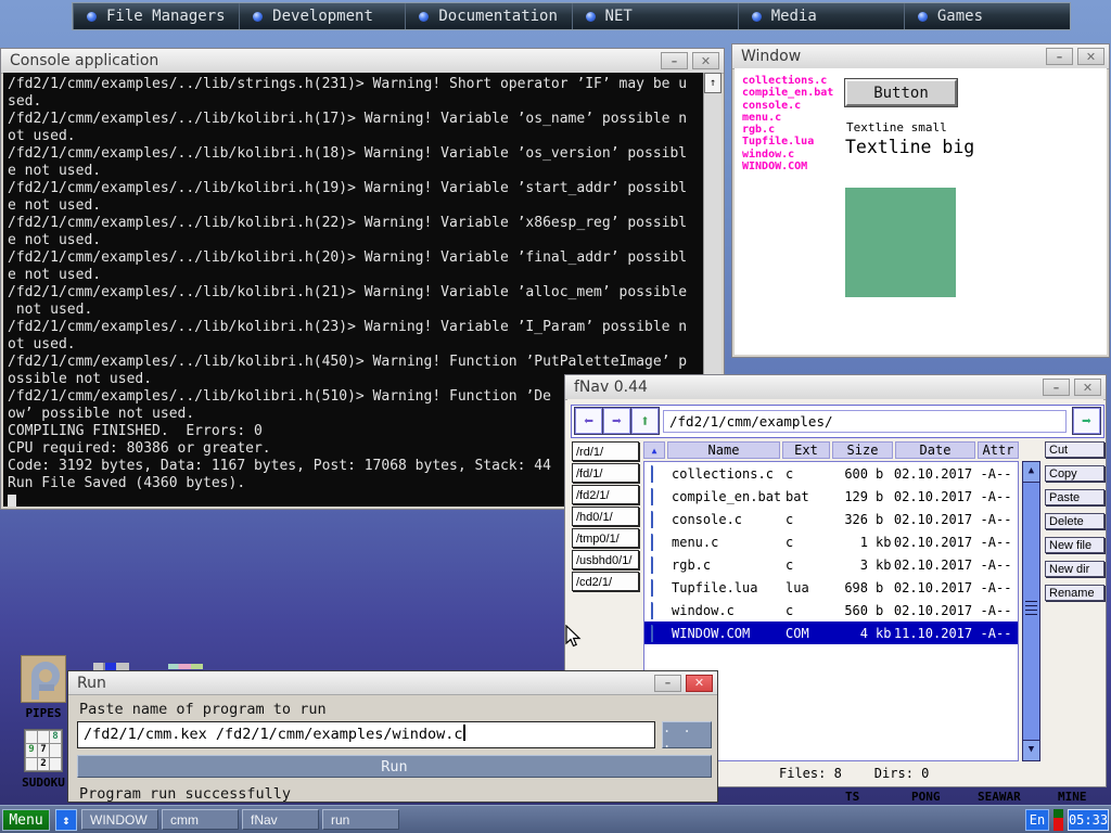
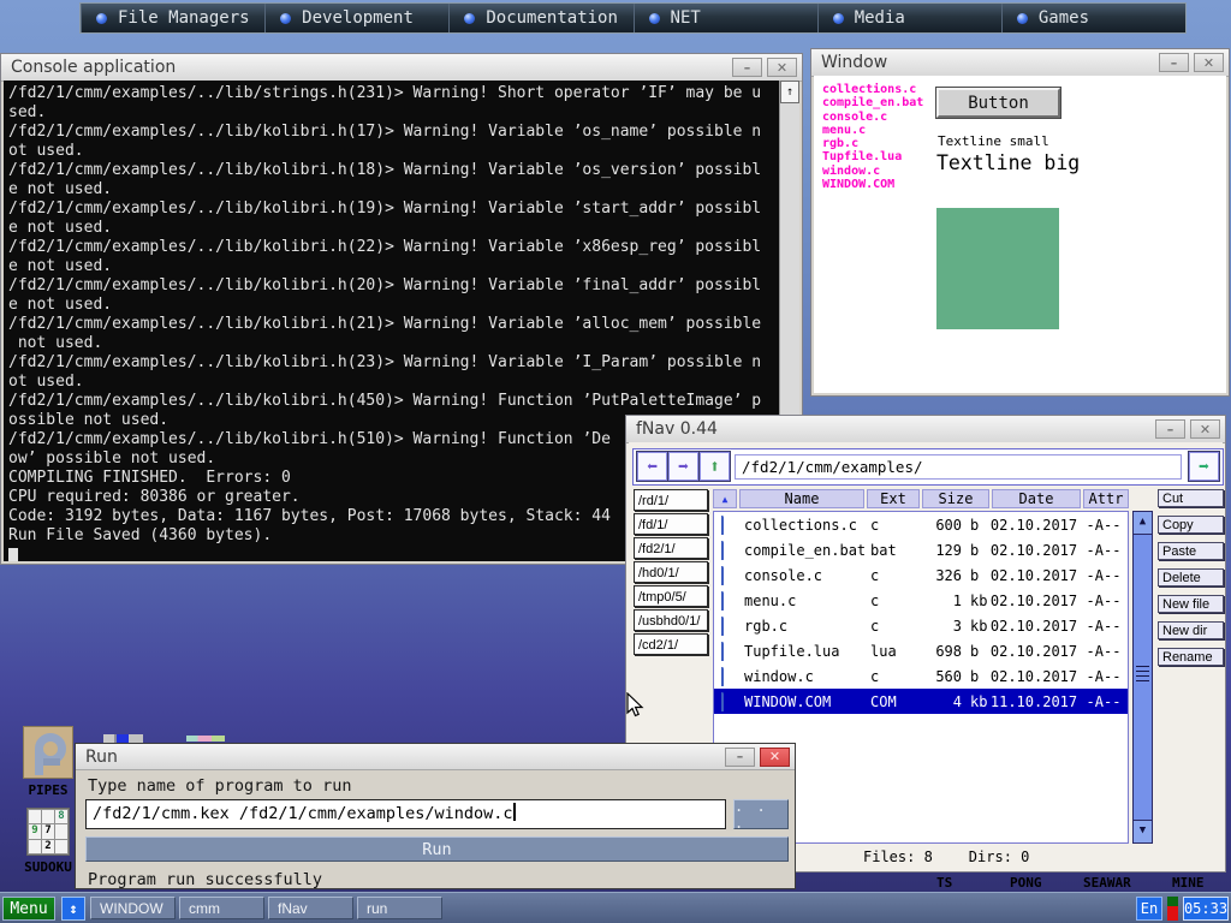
  File Managers
  Development
  Documentation
  NET
  Media
  Games
  PIPES
  8
  9
  7
  2
  SUDOKU
  TS
  PONG
  SEAWAR
  MINE
  Window
  collections.c
  compile_en.bat
  console.c
  menu.c
  rgb.c
  Tupfile.lua
  window.c
  WINDOW.COM
  Button
  Textline small
  Textline big
  Console application
  /fd2/1/cmm/examples/../lib/strings.h(231)> Warning! Short operator ’IF’ may be u
  sed.
  /fd2/1/cmm/examples/../lib/kolibri.h(17)> Warning! Variable ’os_name’ possible n
  ot used.
  /fd2/1/cmm/examples/../lib/kolibri.h(18)> Warning! Variable ’os_version’ possibl
  e not used.
  /fd2/1/cmm/examples/../lib/kolibri.h(19)> Warning! Variable ’start_addr’ possibl
  e not used.
  /fd2/1/cmm/examples/../lib/kolibri.h(22)> Warning! Variable ’x86esp_reg’ possibl
  e not used.
  /fd2/1/cmm/examples/../lib/kolibri.h(20)> Warning! Variable ’final_addr’ possibl
  e not used.
  /fd2/1/cmm/examples/../lib/kolibri.h(21)> Warning! Variable ’alloc_mem’ possible
  not used.
  /fd2/1/cmm/examples/../lib/kolibri.h(23)> Warning! Variable ’I_Param’ possible n
  ot used.
  /fd2/1/cmm/examples/../lib/kolibri.h(450)> Warning! Function ’PutPaletteImage’ p
  ossible not used.
  /fd2/1/cmm/examples/../lib/kolibri.h(510)> Warning! Function ’De
  ow’ possible not used.
  COMPILING FINISHED. Errors: 0
  CPU required: 80386 or greater.
  Code: 3192 bytes, Data: 1167 bytes, Post: 17068 bytes, Stack: 44
  Run File Saved (4360 bytes).
  ↑
  fNav 0.44
  ⬅
  ➡
  ⬆
  /fd2/1/cmm/examples/
  ➡
  /rd/1/
  /fd/1/
  /fd2/1/
  /hd0/1/
- /tmp0/1/
+ /tmp0/5/
  /usbhd0/1/
  /cd2/1/
  ▲
  Name
  Ext
  Size
  Date
  Attr
  collections.c
  c
  600
  b
  02.10.2017
  -A--
  compile_en.bat
  bat
  129
  b
  02.10.2017
  -A--
  console.c
  c
  326
  b
  02.10.2017
  -A--
  menu.c
  c
  1
  kb
  02.10.2017
  -A--
  rgb.c
  c
  3
  kb
  02.10.2017
  -A--
  Tupfile.lua
  lua
  698
  b
  02.10.2017
  -A--
  window.c
  c
  560
  b
  02.10.2017
  -A--
  WINDOW.COM
  COM
  4
  kb
  11.10.2017
  -A--
  ▲
  ▼
  Cut
  Copy
  Paste
  Delete
  New file
  New dir
  Rename
  Files: 8
  Dirs: 0
  Run
- Paste name of program to run
+ Type name of program to run
  /fd2/1/cmm.kex /fd2/1/cmm/examples/window.c
  . . .
  Run
  Program run successfully
  Menu
  ↕
  WINDOW
  cmm
  fNav
  run
  En
  05:33
